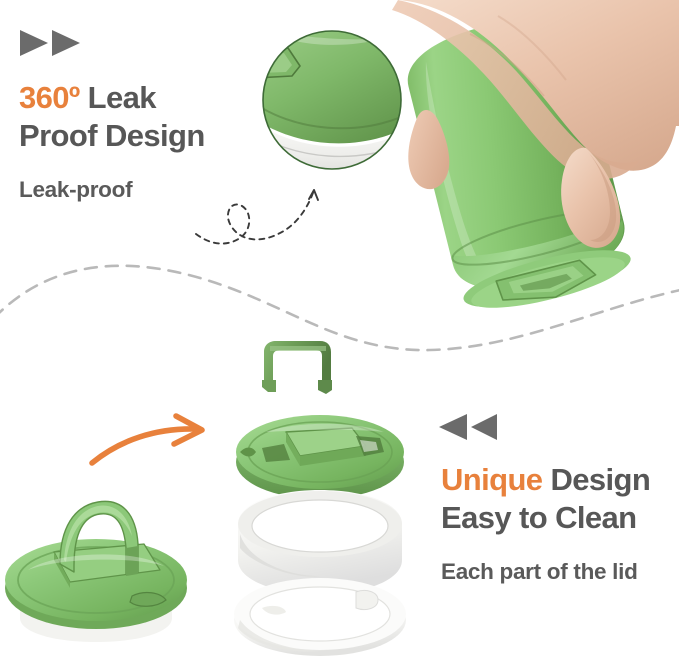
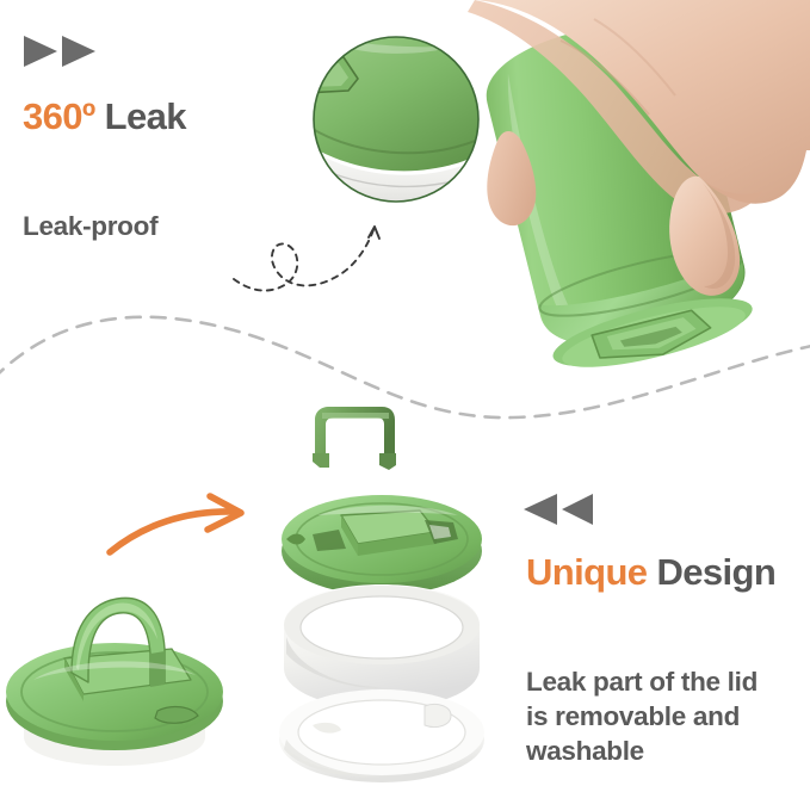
  360º Leak
- Proof Design
  Leak-proof
  Unique Design
- Easy to Clean
- Each part of the lid
+ Leak part of the lid
+ is removable and
+ washable
